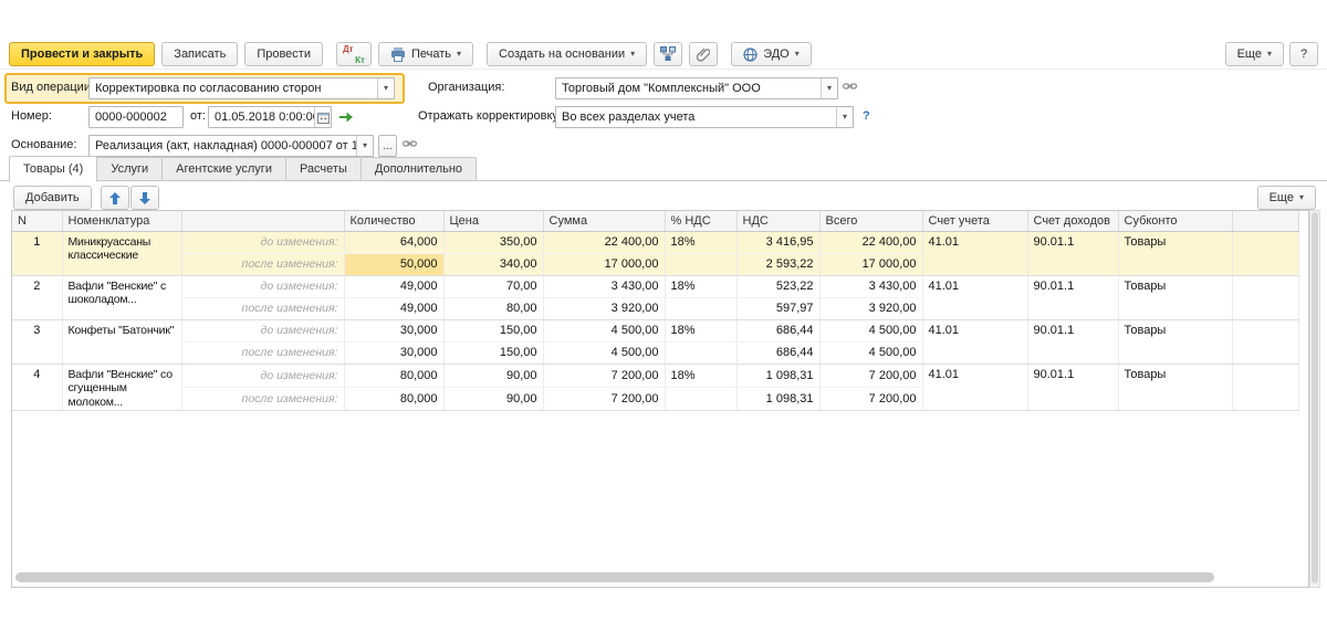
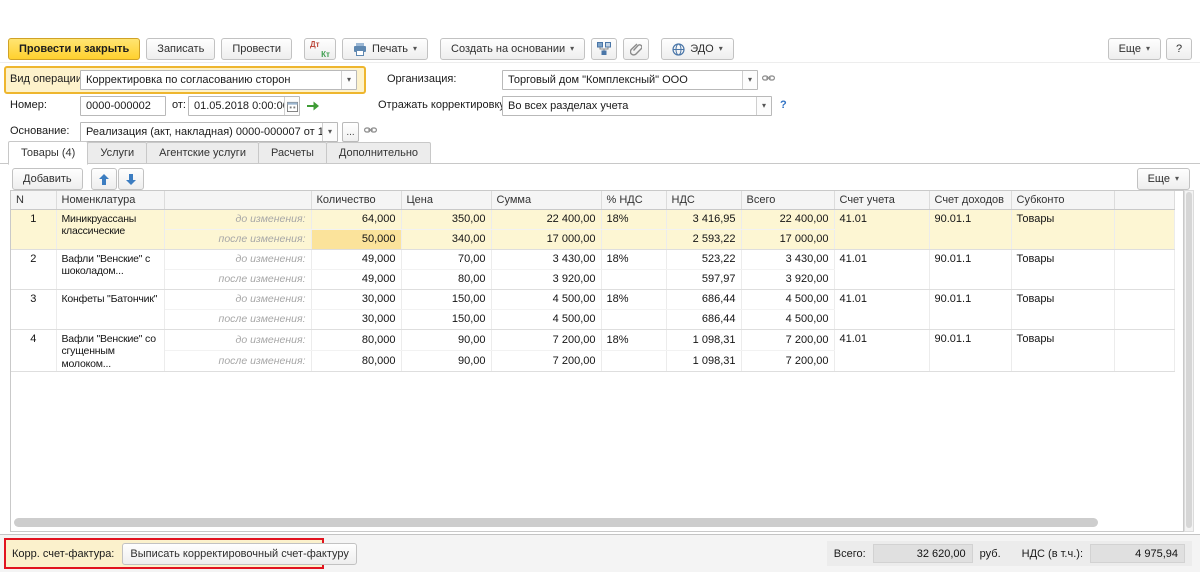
  Провести и закрыть
  Записать
  Провести
  Дт
  Кт
  Печать
  ▾
  Создать на основании
  ▾
  ЭДО
  ▾
  Еще
  ▾
  ?
  Вид операции
  Корректировка по согласованию сторон
  ▾
  Организация:
  Торговый дом "Комплексный" ООО
  ▾
  Номер:
  0000-000002
  от:
  01.05.2018 0:00:0
  Отражать корректировк
  Во всех разделах учета
  ▾
  ?
  Основание:
  Реализация (акт, накладная) 0000-000007 от 1
  ▾
  ...
  Товары (4)
  Услуги
  Агентские услуги
  Расчеты
  Дополнительно
  Добавить
  Еще
  ▾
  N	Номенклатура		Количество	Цена	Сумма	% НДС	НДС	Всего	Счет учета	Счет доходов	Субконто
  1	Миникруассаны классические	до изменения:	64,000	350,00	22 400,00	18%	3 416,95	22 400,00	41.01	90.01.1	Товары
  после изменения:	50,000	340,00	17 000,00		2 593,22	17 000,00
  2	Вафли "Венские" с шоколадом...	до изменения:	49,000	70,00	3 430,00	18%	523,22	3 430,00	41.01	90.01.1	Товары
  после изменения:	49,000	80,00	3 920,00		597,97	3 920,00
  3	Конфеты "Батончик"	до изменения:	30,000	150,00	4 500,00	18%	686,44	4 500,00	41.01	90.01.1	Товары
  после изменения:	30,000	150,00	4 500,00		686,44	4 500,00
  4	Вафли "Венские" со сгущенным молоком...	до изменения:	80,000	90,00	7 200,00	18%	1 098,31	7 200,00	41.01	90.01.1	Товары
  после изменения:	80,000	90,00	7 200,00		1 098,31	7 200,00
+ Корр. счет-фактура:
+ Выписать корректировочный счет-фактуру
+ Всего:
+ 32 620,00
+ руб.
+ НДС (в т.ч.):
+ 4 975,94
